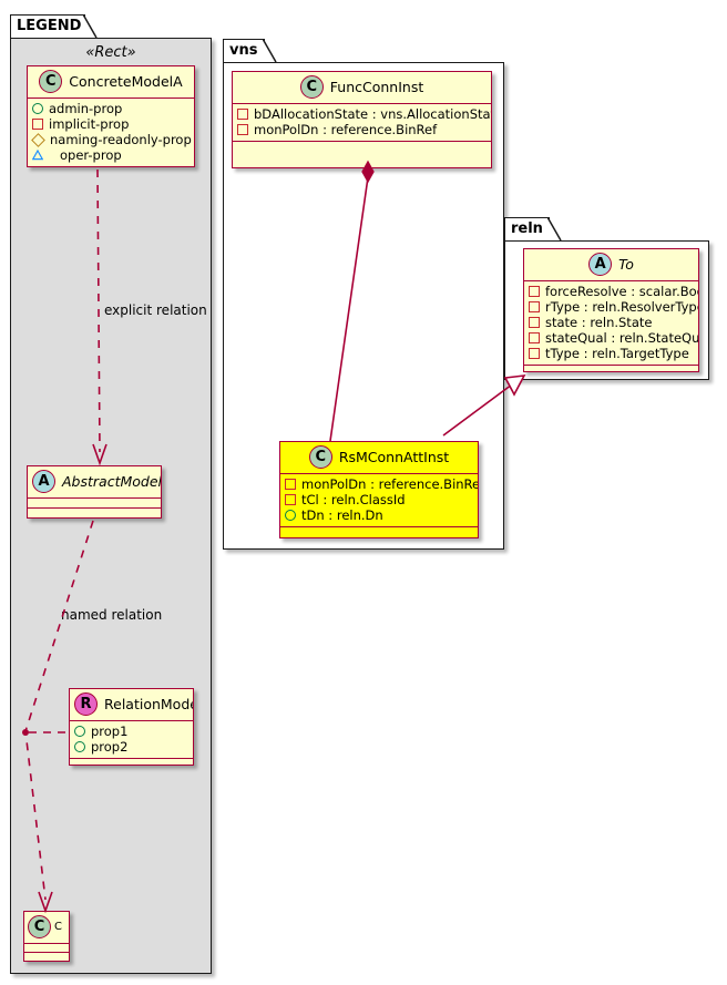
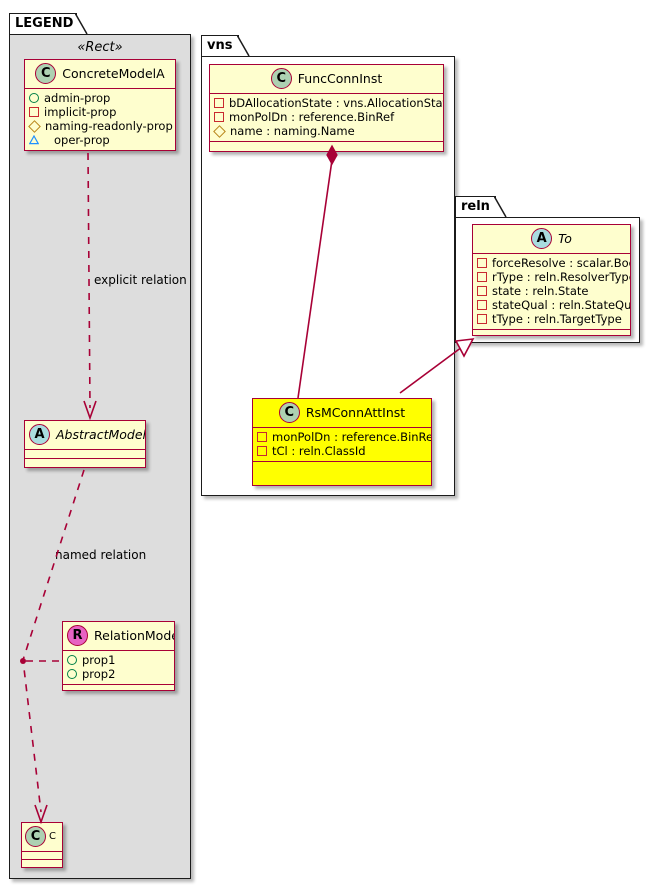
  LEGEND
  «Rect»
  C
  ConcreteModelA
  admin-prop
  implicit-prop
  naming-readonly-prop
  oper-prop
  A
  AbstractModel
  R
  RelationMod
  prop1
  prop2
  C
  C
  explicit relation
  named relation
  vns
  C
  FuncConnInst
  bDAllocationState : vns.AllocationSta
  monPolDn : reference.BinRef
+ name : naming.Name
  C
  RsMConnAttInst
  monPolDn : reference.BinRe
  tCl : reln.ClassId
- tDn : reln.Dn
  reln
  A
  To
  forceResolve : scalar.Bo
  rType : reln.ResolverTyp
  state : reln.State
  stateQual : reln.StateQu
  tType : reln.TargetType
